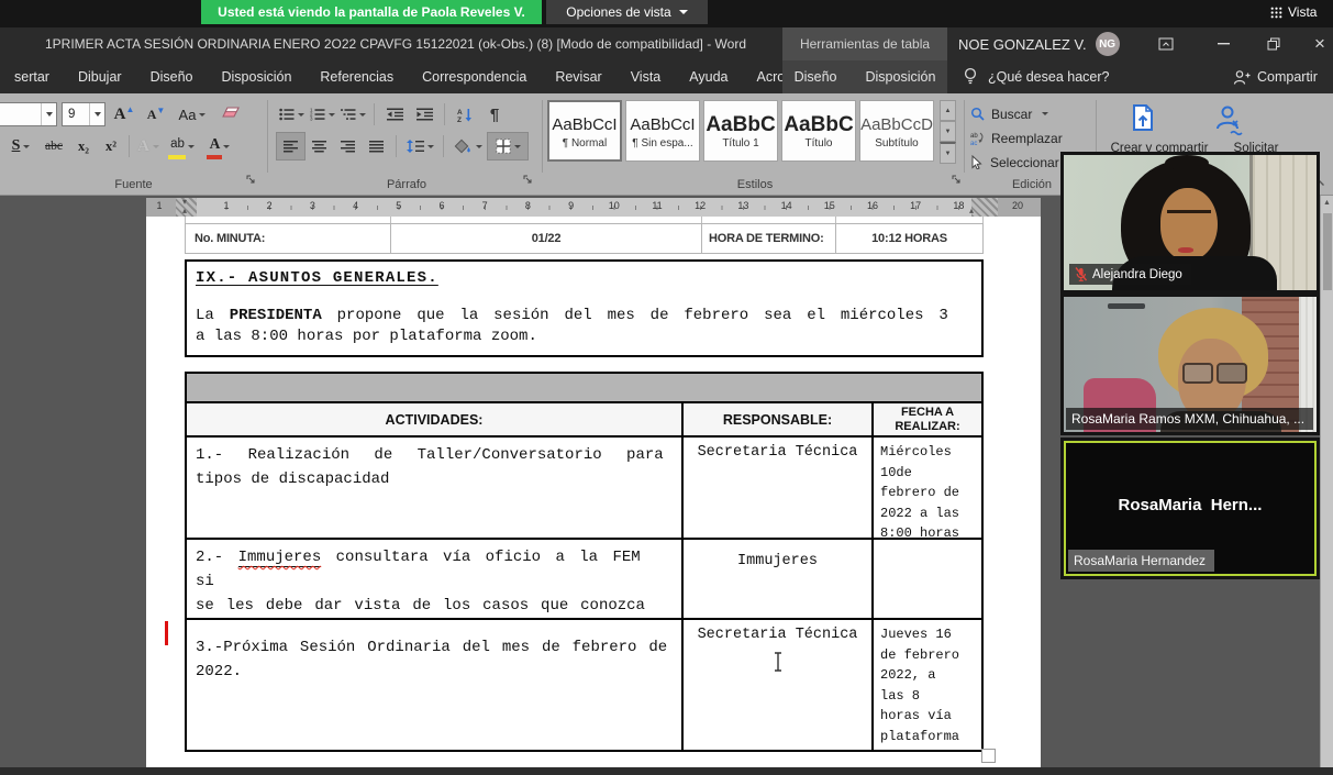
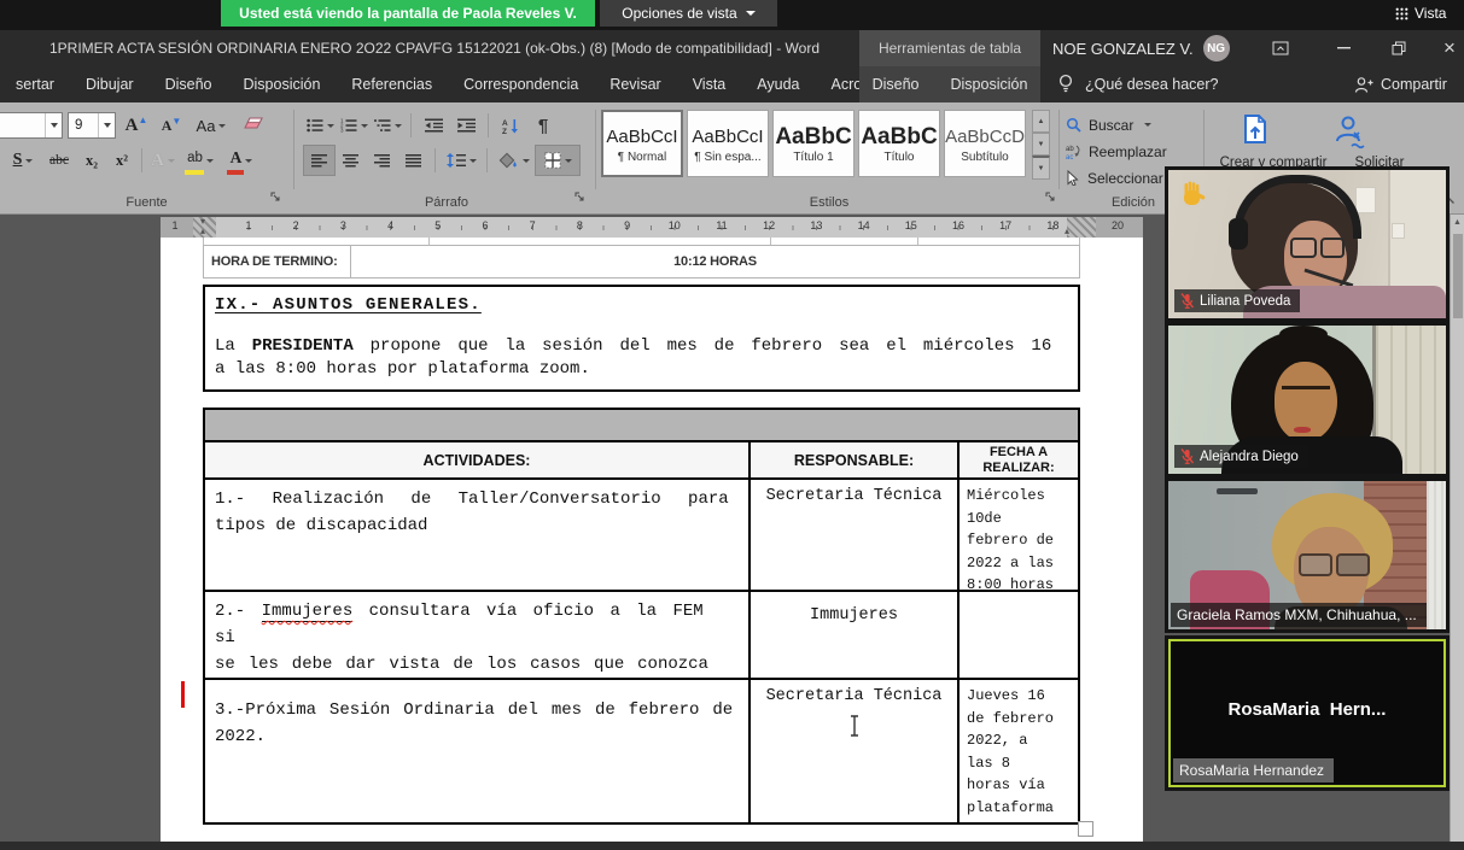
  Usted está viendo la pantalla de Paola Reveles V.
  Opciones de vista
  Vista
  1PRIMER ACTA SESIÓN ORDINARIA ENERO 2O22 CPAVFG 15122021 (ok-Obs.) (8) [Modo de compatibilidad] - Word
  Herramientas de tabla
  NOE GONZALEZ V.
  NG
  ×
  sertar
  Dibujar
  Diseño
  Disposición
  Referencias
  Correspondencia
  Revisar
  Vista
  Ayuda
  Diseño
  Disposición
  ¿Qué desea hacer?
  Compartir
  9
  A
  ▲
  A
  ▼
  Aa
  S
  abc
  x₂
  x²
  A
  ab
  A
  Fuente
  ¶
  Párrafo
  AaBbCcI
  ¶ Normal
  AaBbCcI
  ¶ Sin espa...
  AaBbC
  Título 1
  AaBbC
  Título
  AaBbCcD
  Subtítulo
  Estilos
  Buscar
  Reemplazar
  Seleccionar
  Edición
  Crear y compartir
  Solicitar
  1
  1
  2
  3
  4
  5
  6
  7
  8
  9
  10
  11
  12
  13
  14
  15
  16
  17
  18
  20
  ▾
  ▴
  ▴
- No. MINUTA:
- 01/22
  HORA DE TERMINO:
  10:12 HORAS
  IX.- ASUNTOS GENERALES.
- La PRESIDENTA propone que la sesión del mes de febrero sea el miércoles 3
+ La PRESIDENTA propone que la sesión del mes de febrero sea el miércoles 16
  a las 8:00 horas por plataforma zoom.
  ACTIVIDADES:
  RESPONSABLE:
  FECHA A
  REALIZAR:
  1.- Realización de Taller/Conversatorio para
  tipos de discapacidad
  Secretaria Técnica
  Miércoles
  10de
  febrero de
  2022 a las
  8:00 horas
  2.- Immujeres consultara vía oficio a la FEM si
  se les debe dar vista de los casos que conozca
  Immujeres
  3.-Próxima Sesión Ordinaria del mes de febrero de
  2022.
  Secretaria Técnica
  Jueves 16
  de febrero
  2022, a
  las 8
  horas vía
  plataforma
+ Liliana Poveda
  Alejandra Diego
- RosaMaria Ramos MXM, Chihuahua, ...
+ Graciela Ramos MXM, Chihuahua, ...
  RosaMaria Hern...
  RosaMaria Hernandez
